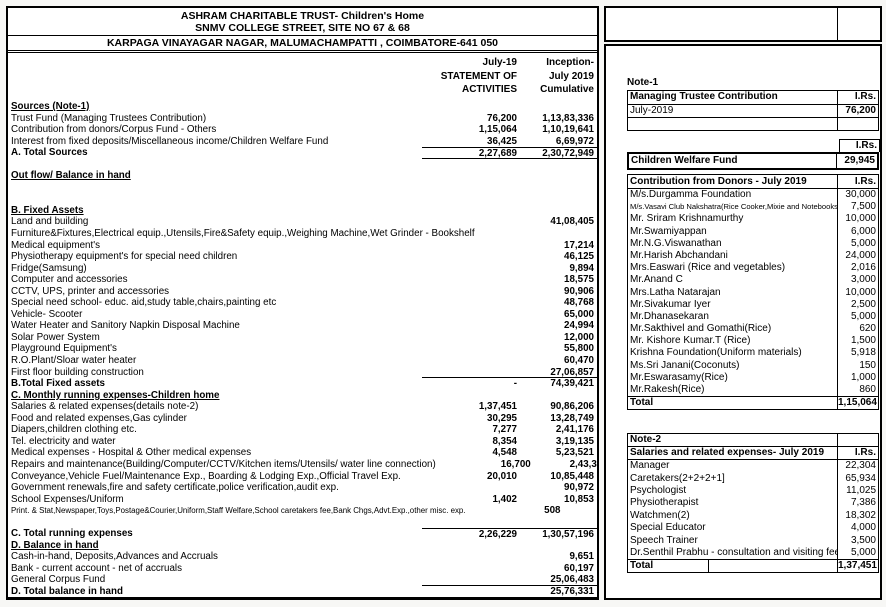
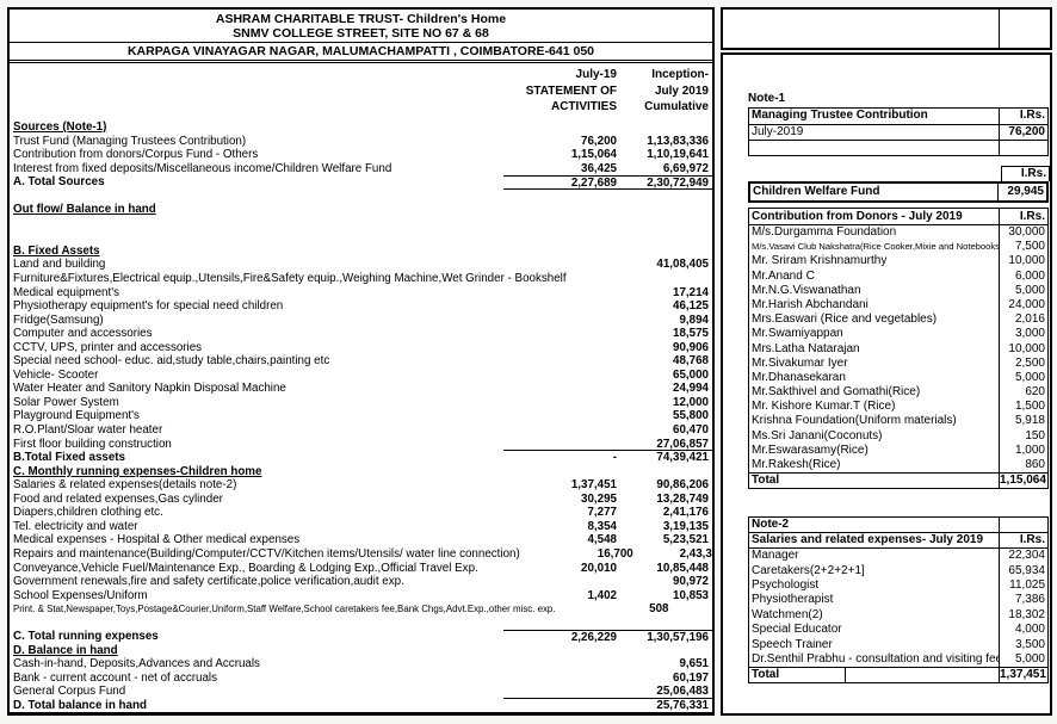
  ASHRAM CHARITABLE TRUST- Children's Home
  SNMV COLLEGE STREET, SITE NO 67 & 68
  KARPAGA VINAYAGAR NAGAR, MALUMACHAMPATTI , COIMBATORE-641 050
  July-19
  STATEMENT OF
  ACTIVITIES
  Inception-
  July 2019
  Cumulative
  Sources (Note-1)
  Trust Fund (Managing Trustees Contribution)
  76,200
  1,13,83,336
  Contribution from donors/Corpus Fund - Others
  1,15,064
  1,10,19,641
  Interest from fixed deposits/Miscellaneous income/Children Welfare Fund
  36,425
  6,69,972
  A. Total Sources
  2,27,689
  2,30,72,949
  Out flow/ Balance in hand
  B. Fixed Assets
  Land and building
  41,08,405
  Furniture&Fixtures,Electrical equip.,Utensils,Fire&Safety equip.,Weighing Machine,Wet Grinder - Bookshelf
  Medical equipment's
  17,214
  Physiotherapy equipment's for special need children
  46,125
  Fridge(Samsung)
  9,894
  Computer and accessories
  18,575
  CCTV, UPS, printer and accessories
  90,906
  Special need school- educ. aid,study table,chairs,painting etc
  48,768
  Vehicle- Scooter
  65,000
  Water Heater and Sanitory Napkin Disposal Machine
  24,994
  Solar Power System
  12,000
  Playground Equipment's
  55,800
  R.O.Plant/Sloar water heater
  60,470
  First floor building construction
  27,06,857
  B.Total Fixed assets
  -
  74,39,421
  C. Monthly running expenses-Children home
  Salaries & related expenses(details note-2)
  1,37,451
  90,86,206
  Food and related expenses,Gas cylinder
  30,295
  13,28,749
  Diapers,children clothing etc.
  7,277
  2,41,176
  Tel. electricity and water
  8,354
  3,19,135
  Medical expenses - Hospital & Other medical expenses
  4,548
  5,23,521
  Repairs and maintenance(Building/Computer/CCTV/Kitchen items/Utensils/ water line connection)
  16,700
  2,43,3
  Conveyance,Vehicle Fuel/Maintenance Exp., Boarding & Lodging Exp.,Official Travel Exp.
  20,010
  10,85,448
  Government renewals,fire and safety certificate,police verification,audit exp.
  90,972
  School Expenses/Uniform
  1,402
  10,853
  Print. & Stat,Newspaper,Toys,Postage&Courier,Uniform,Staff Welfare,School caretakers fee,Bank Chgs,Advt.Exp.,other misc. exp.
  508
  C. Total running expenses
  2,26,229
  1,30,57,196
  D. Balance in hand
  Cash-in-hand, Deposits,Advances and Accruals
  9,651
  Bank - current account - net of accruals
  60,197
  General Corpus Fund
  25,06,483
  D. Total balance in hand
  25,76,331
  Note-1
  Managing Trustee Contribution
  I.Rs.
  July-2019
  76,200
  I.Rs.
  Children Welfare Fund
  29,945
  Contribution from Donors - July 2019
  I.Rs.
  M/s.Durgamma Foundation
  30,000
  M/s.Vasavi Club Nakshatra(Rice Cooker,Mixie and Notebooks
  7,500
  Mr. Sriram Krishnamurthy
  10,000
- Mr.Swamiyappan
+ Mr.Anand C
  6,000
  Mr.N.G.Viswanathan
  5,000
  Mr.Harish Abchandani
  24,000
  Mrs.Easwari (Rice and vegetables)
  2,016
- Mr.Anand C
+ Mr.Swamiyappan
  3,000
  Mrs.Latha Natarajan
  10,000
  Mr.Sivakumar Iyer
  2,500
  Mr.Dhanasekaran
  5,000
  Mr.Sakthivel and Gomathi(Rice)
  620
  Mr. Kishore Kumar.T (Rice)
  1,500
  Krishna Foundation(Uniform materials)
  5,918
  Ms.Sri Janani(Coconuts)
  150
  Mr.Eswarasamy(Rice)
  1,000
  Mr.Rakesh(Rice)
  860
  Total
  1,15,064
  Note-2
  Salaries and related expenses- July 2019
  I.Rs.
  Manager
  22,304
  Caretakers(2+2+2+1]
  65,934
  Psychologist
  11,025
  Physiotherapist
  7,386
  Watchmen(2)
  18,302
  Special Educator
  4,000
  Speech Trainer
  3,500
  Dr.Senthil Prabhu - consultation and visiting fe
  5,000
  Total
  1,37,451
